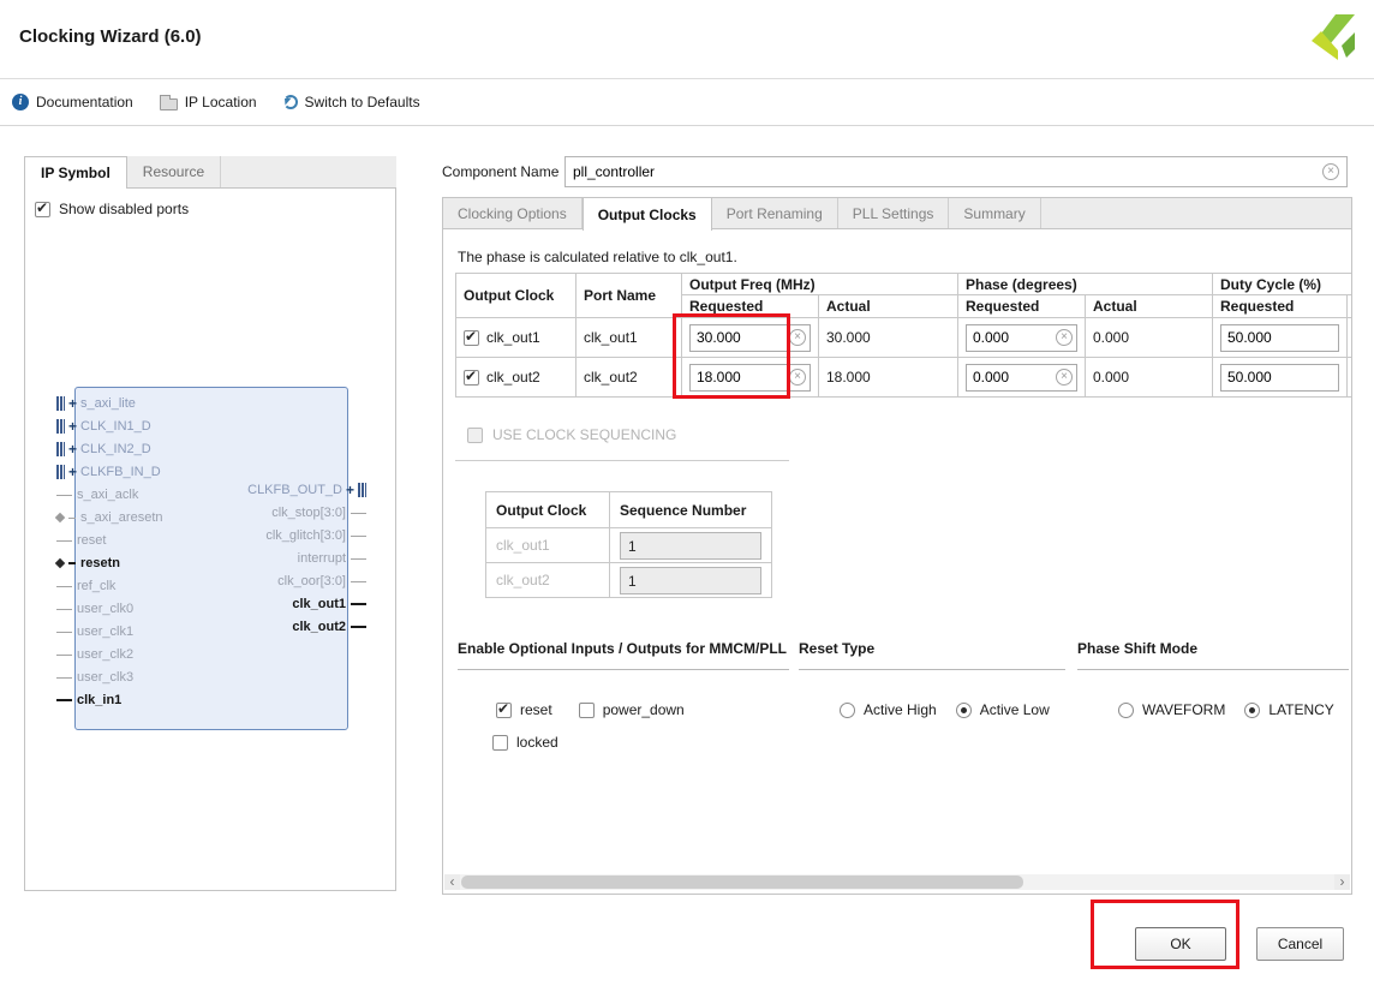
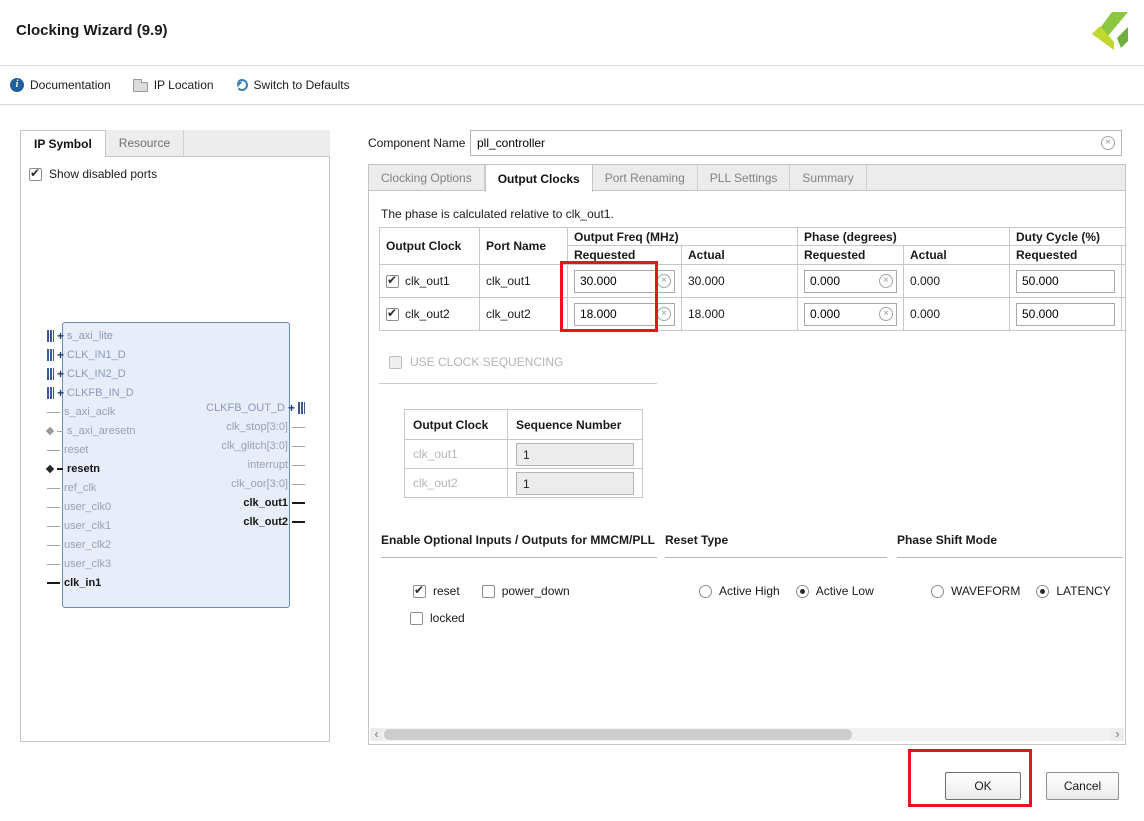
- Clocking Wizard (6.0)
+ Clocking Wizard (9.9)
  Documentation
  IP Location
  Switch to Defaults
  IP Symbol
  Resource
  Show disabled ports
  +
  s_axi_lite
  +
  CLK_IN1_D
  +
  CLK_IN2_D
  +
  CLKFB_IN_D
  s_axi_aclk
  s_axi_aresetn
  reset
  resetn
  ref_clk
  user_clk0
  user_clk1
  user_clk2
  user_clk3
  clk_in1
  +
  CLKFB_OUT_D
  clk_stop[3:0]
  clk_glitch[3:0]
  interrupt
  clk_oor[3:0]
  clk_out1
  clk_out2
  Component Name
  pll_controller
  ×
  Clocking Options
  Output Clocks
  Port Renaming
  PLL Settings
  Summary
  The phase is calculated relative to clk_out1.
  Output Clock	Port Name	Output Freq (MHz)	Phase (degrees)	Duty Cycle (%)
  Requested	Actual	Requested	Actual	Requested
  clk_out1	clk_out1	30.000 ×	30.000	0.000 ×	0.000	50.000
  clk_out2	clk_out2	18.000 ×	18.000	0.000 ×	0.000	50.000
  USE CLOCK SEQUENCING
  Output Clock	Sequence Number
  clk_out1	1
  clk_out2	1
  Enable Optional Inputs / Outputs for MMCM/PLL
  reset
  power_down
  locked
  Reset Type
  Active High
  Active Low
  Phase Shift Mode
  WAVEFORM
  LATENCY
  ‹
  ›
  OK
  Cancel
